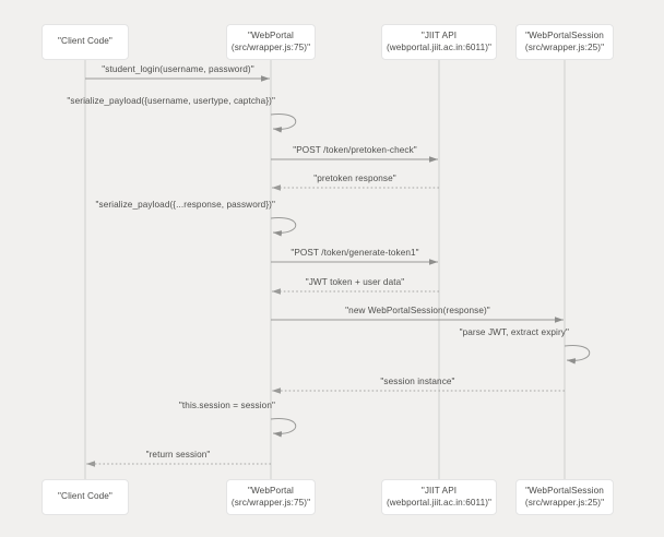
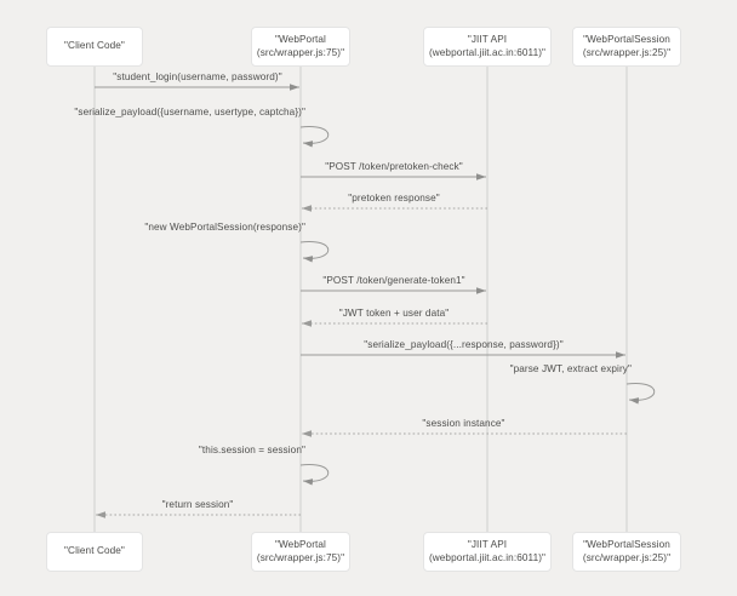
  "Client Code"
  "WebPortal
  (src/wrapper.js:75)"
  "JIIT API
  (webportal.jiit.ac.in:6011)"
  "WebPortalSession
  (src/wrapper.js:25)"
  "Client Code"
  "WebPortal
  (src/wrapper.js:75)"
  "JIIT API
  (webportal.jiit.ac.in:6011)"
  "WebPortalSession
  (src/wrapper.js:25)"
  "student_login(username, password)"
  "serialize_payload({username, usertype, captcha})"
  "POST /token/pretoken-check"
  "pretoken response"
- "serialize_payload({...response, password})"
+ "new WebPortalSession(response)"
  "POST /token/generate-token1"
  "JWT token + user data"
- "new WebPortalSession(response)"
+ "serialize_payload({...response, password})"
  "parse JWT, extract expiry"
  "session instance"
  "this.session = session"
  "return session"
